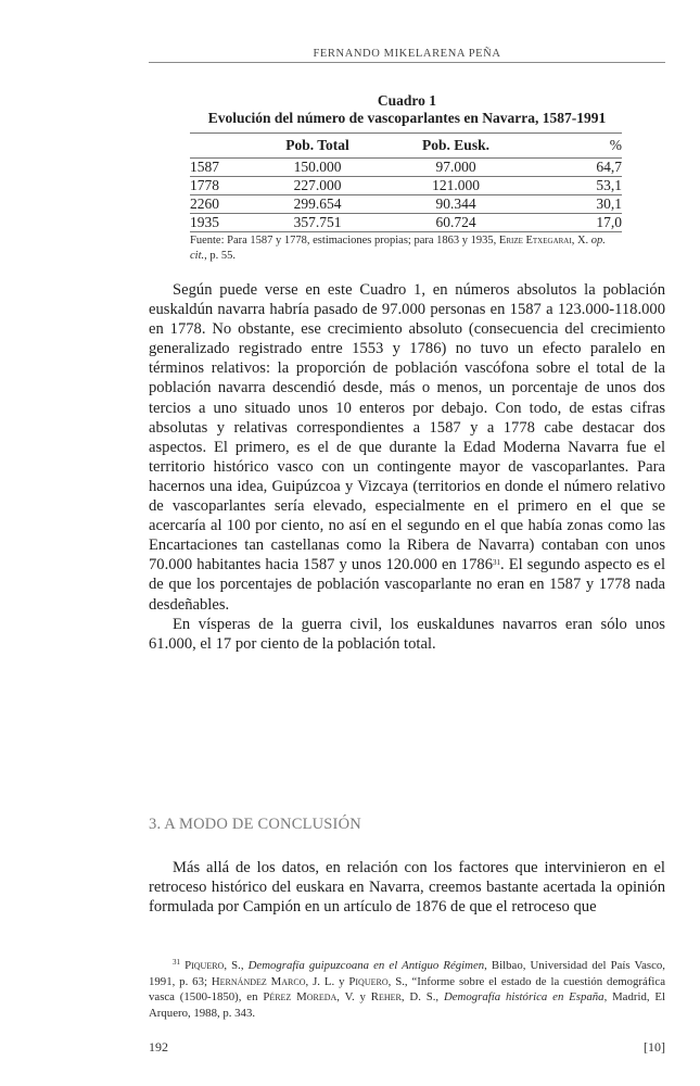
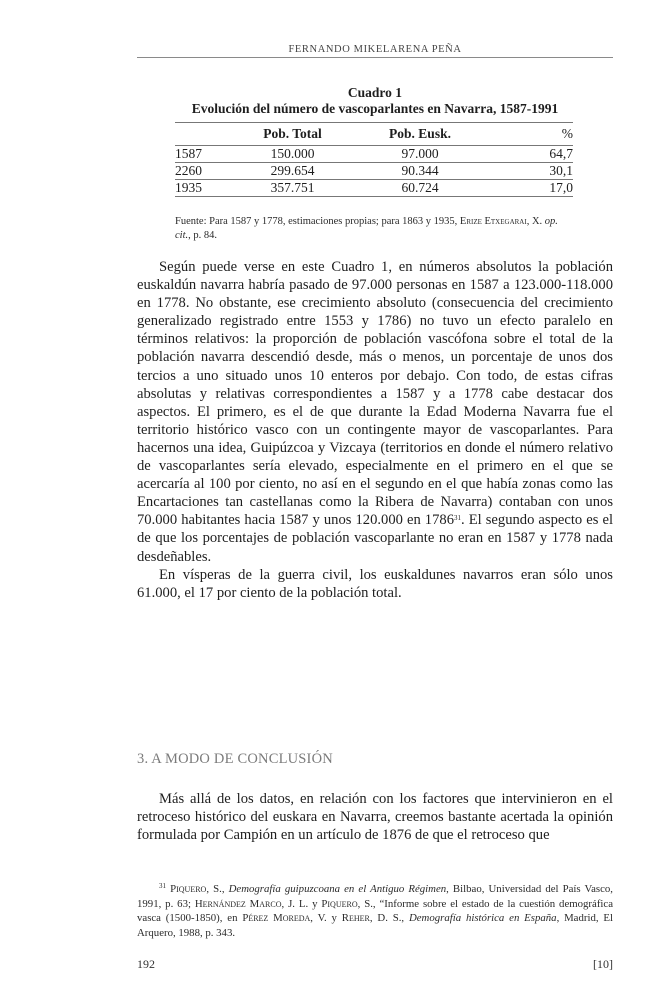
  FERNANDO MIKELARENA PEÑA
  Cuadro 1
  Evolución del número de vascoparlantes en Navarra, 1587-1991
  	Pob. Total	Pob. Eusk.	%
  1587	150.000	97.000	64,7
- 1778	227.000	121.000	53,1
  2260	299.654	90.344	30,1
  1935	357.751	60.724	17,0
- Fuente: Para 1587 y 1778, estimaciones propias; para 1863 y 1935, Erize Etxegarai, X. op. cit., p. 55.
+ Fuente: Para 1587 y 1778, estimaciones propias; para 1863 y 1935, Erize Etxegarai, X. op. cit., p. 84.
  Según puede verse en este Cuadro 1, en números absolutos la población euskaldún navarra habría pasado de 97.000 personas en 1587 a 123.000-118.000 en 1778. No obstante, ese crecimiento absoluto (consecuencia del crecimiento generalizado registrado entre 1553 y 1786) no tuvo un efecto paralelo en términos relativos: la proporción de población vascófona sobre el total de la población navarra descendió desde, más o menos, un porcentaje de unos dos tercios a uno situado unos 10 enteros por debajo. Con todo, de estas cifras absolutas y relativas correspondientes a 1587 y a 1778 cabe destacar dos aspectos. El primero, es el de que durante la Edad Moderna Navarra fue el territorio histórico vasco con un contingente mayor de vascoparlantes. Para hacernos una idea, Guipúzcoa y Vizcaya (territorios en donde el número relativo de vascoparlantes sería elevado, especialmente en el primero en el que se acercaría al 100 por ciento, no así en el segundo en el que había zonas como las Encartaciones tan castellanas como la Ribera de Navarra) contaban con unos 70.000 habitantes hacia 1587 y unos 120.000 en 178631. El segundo aspecto es el de que los porcentajes de población vascoparlante no eran en 1587 y 1778 nada desdeñables.
  En vísperas de la guerra civil, los euskaldunes navarros eran sólo unos 61.000, el 17 por ciento de la población total.
  3. A MODO DE CONCLUSIÓN
  Más allá de los datos, en relación con los factores que intervinieron en el retroceso histórico del euskara en Navarra, creemos bastante acertada la opinión formulada por Campión en un artículo de 1876 de que el retroceso que
  31 Piquero, S., Demografía guipuzcoana en el Antiguo Régimen, Bilbao, Universidad del País Vasco, 1991, p. 63; Hernández Marco, J. L. y Piquero, S., “Informe sobre el estado de la cuestión demográfica vasca (1500-1850), en Pérez Moreda, V. y Reher, D. S., Demografía histórica en España, Madrid, El Arquero, 1988, p. 343.
  192
  [10]
